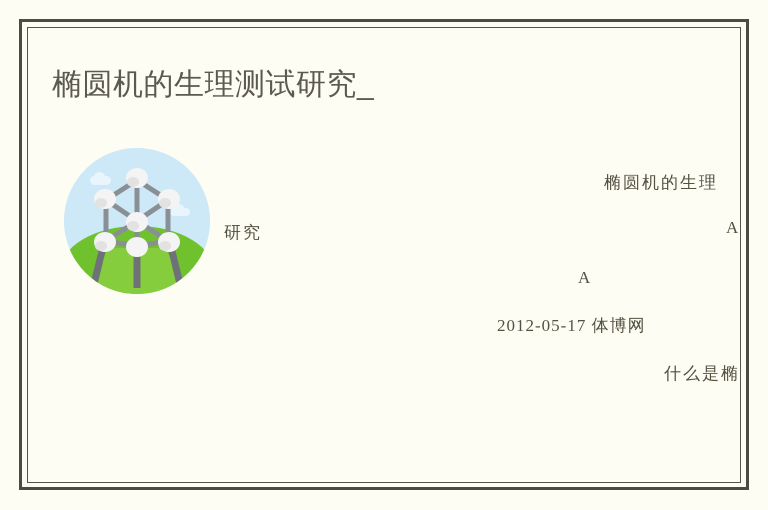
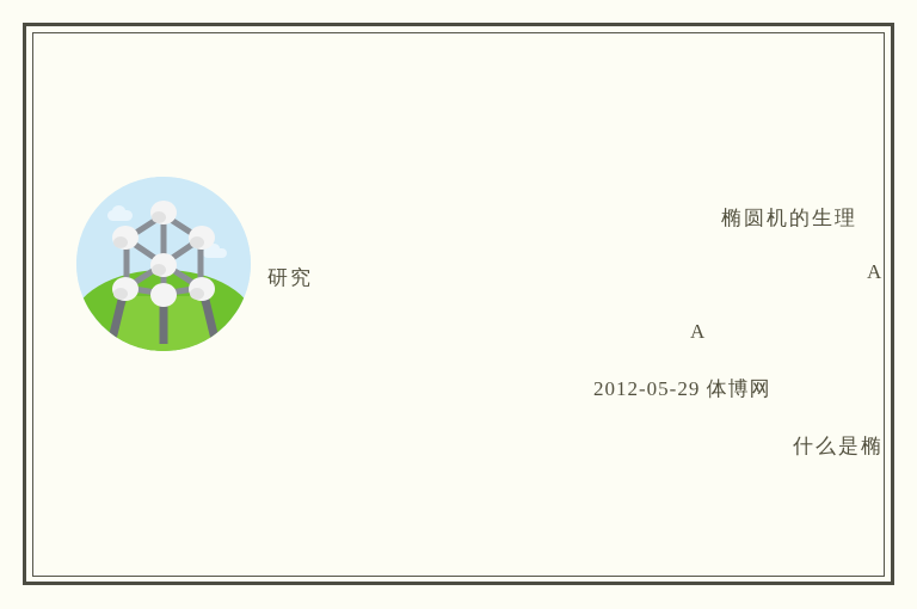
- 椭圆机的生理测试研究_
  研究
  椭圆机的生理
  A
  A
- 2012-05-17 体博网
+ 2012-05-29 体博网
  什么是椭
